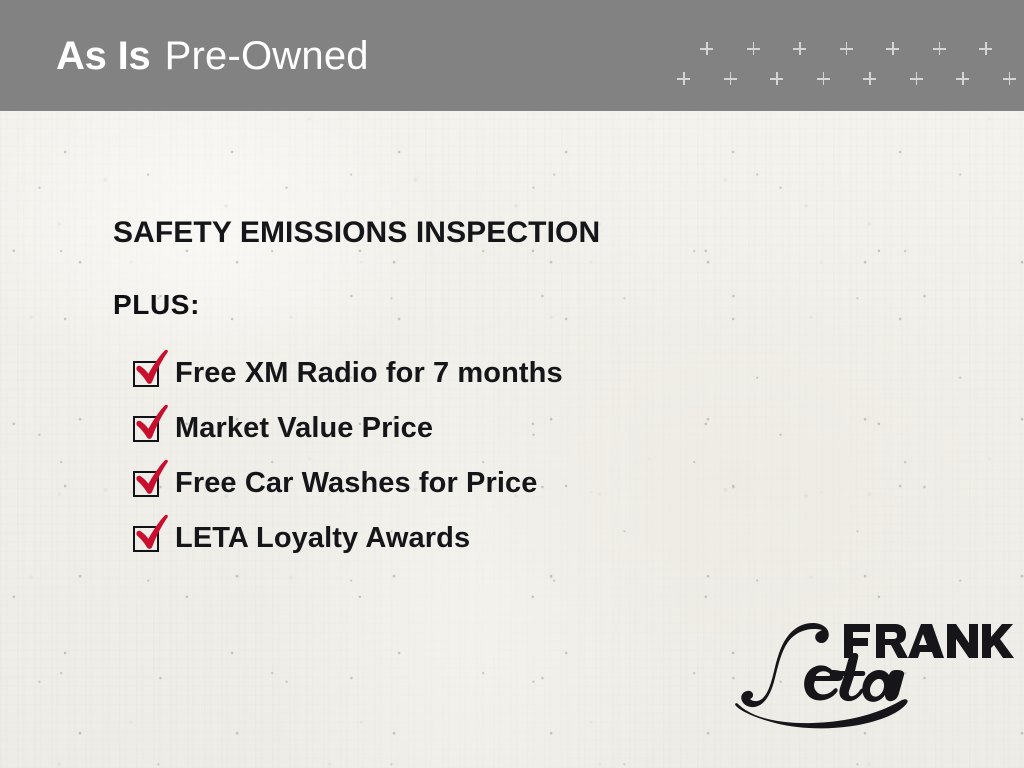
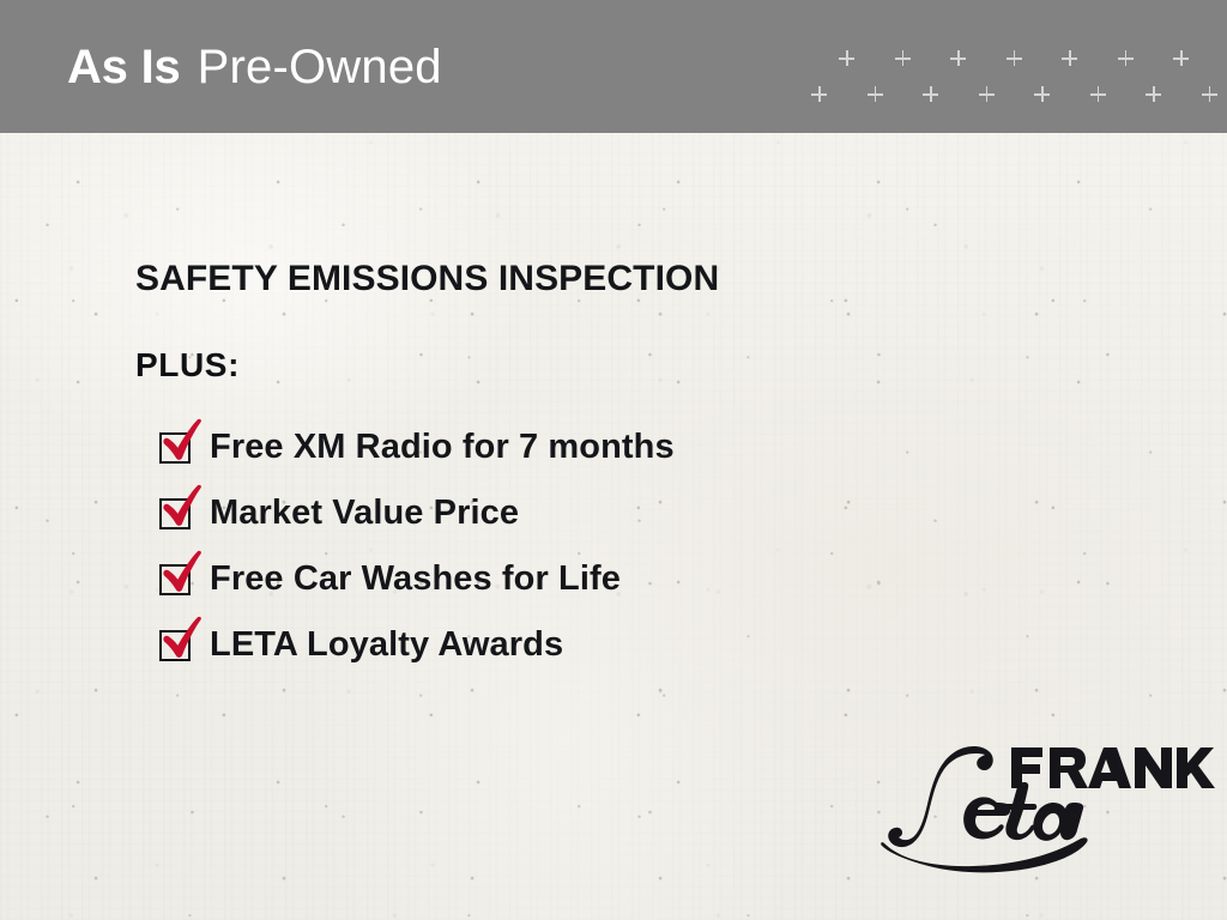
  As Is Pre-Owned
  SAFETY EMISSIONS INSPECTION
  PLUS:
  Free XM Radio for 7 months
  Market Value Price
- Free Car Washes for Price
+ Free Car Washes for Life
  LETA Loyalty Awards
